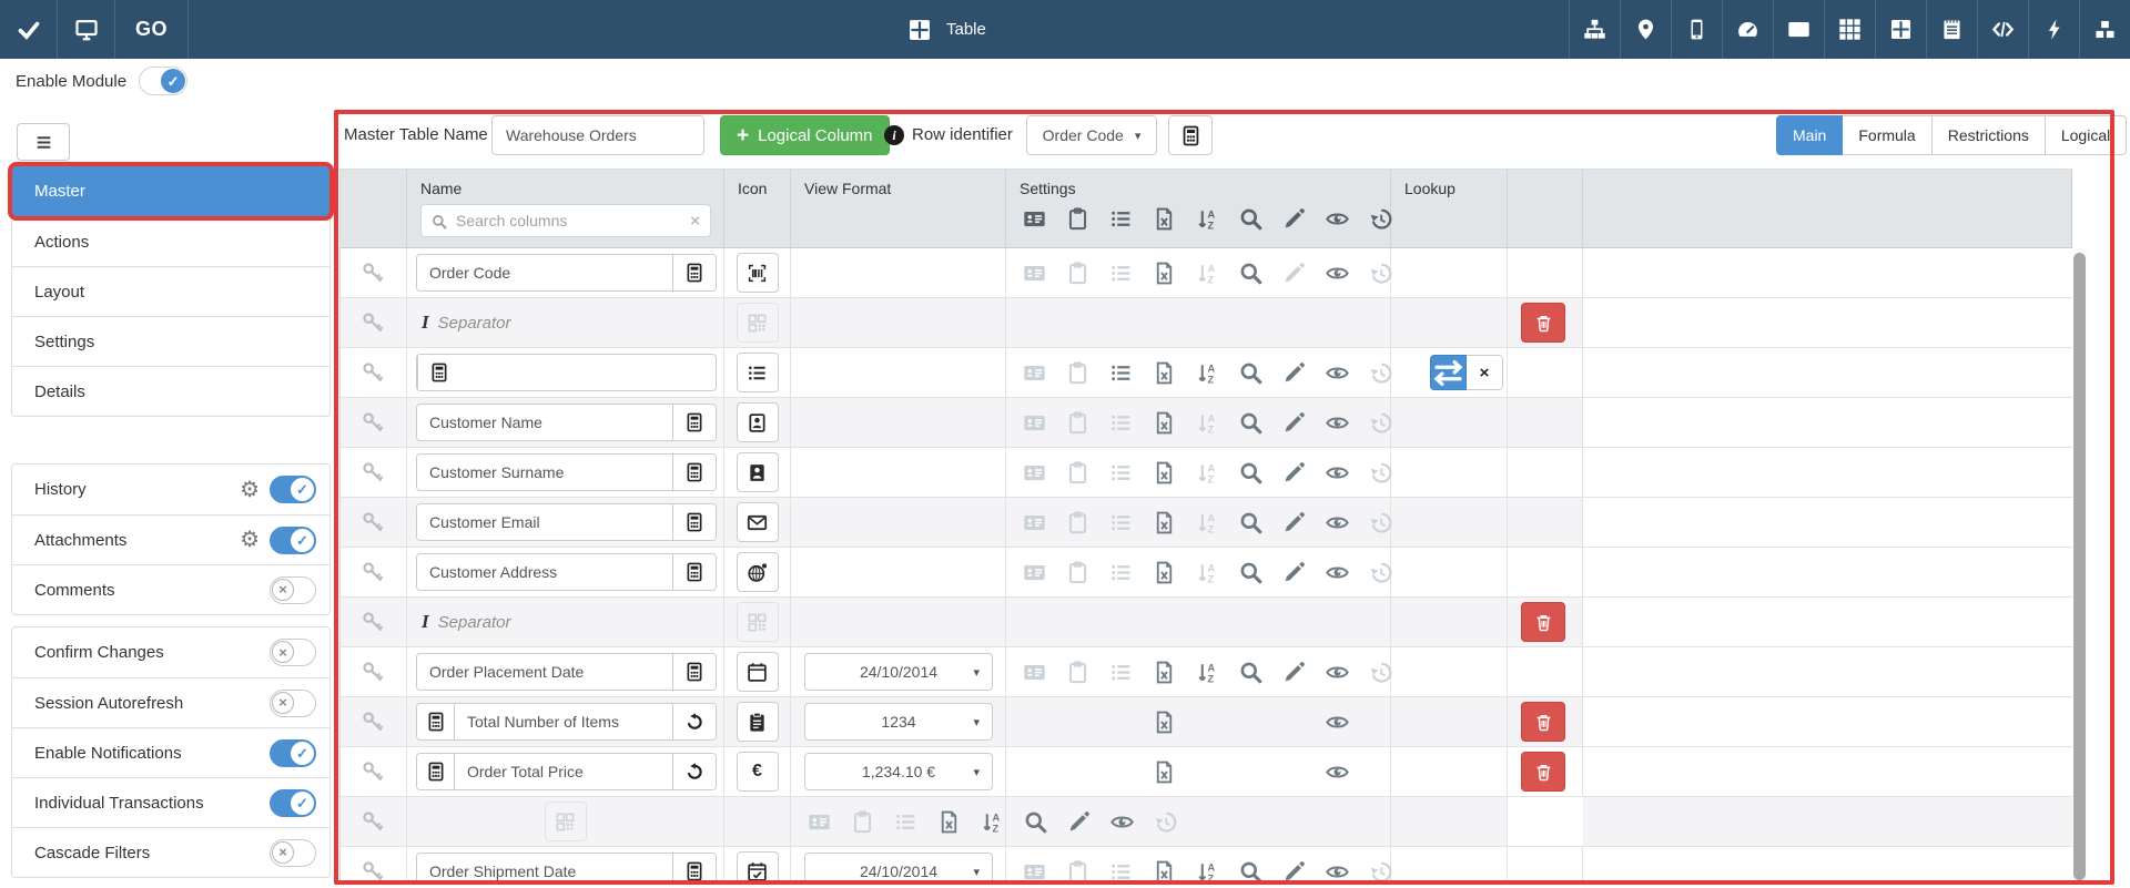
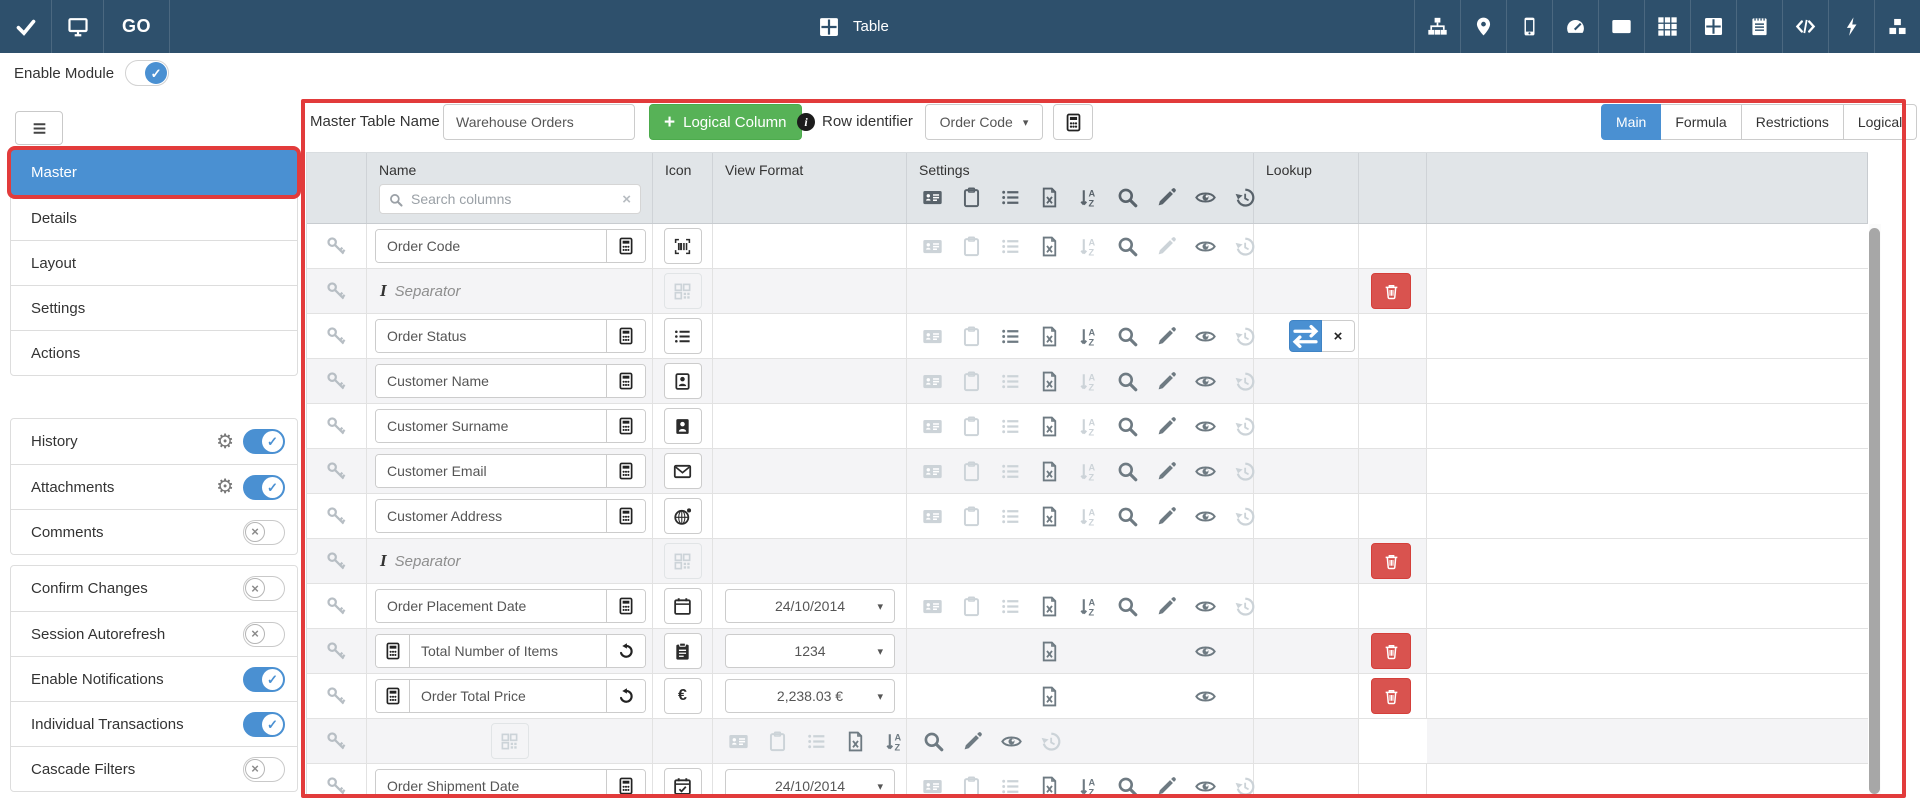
  GO
  Table
  Enable Module
  ✓
  Master
- Actions
+ Details
  Layout
  Settings
- Details
+ Actions
  History
  ⚙
  ✓
  Attachments
  ⚙
  ✓
  Comments
  ×
  Confirm Changes
  ×
  Session Autorefresh
  ×
  Enable Notifications
  ✓
  Individual Transactions
  ✓
  Cascade Filters
  ×
  Master Table Name
  Warehouse Orders
  +
  Logical Column
  i
  Row identifier
  Order Code
  ▾
  Main
  Formula
  Restrictions
  Logical
  Name
  Search columns
  ×
  Icon
  View Format
  Settings
  A
  Z
  Lookup
  Order Code
  A
  Z
  I
  Separator
+ Order Status
  A
  Z
  ×
  Customer Name
  A
  Z
  Customer Surname
  A
  Z
  Customer Email
  A
  Z
  Customer Address
  A
  Z
  I
  Separator
  Order Placement Date
  24/10/2014
  ▾
  A
  Z
  Total Number of Items
  1234
  ▾
  Order Total Price
  €
- 1,234.10 €
+ 2,238.03 €
  ▾
  A
  Z
  Order Shipment Date
  24/10/2014
  ▾
  A
  Z
